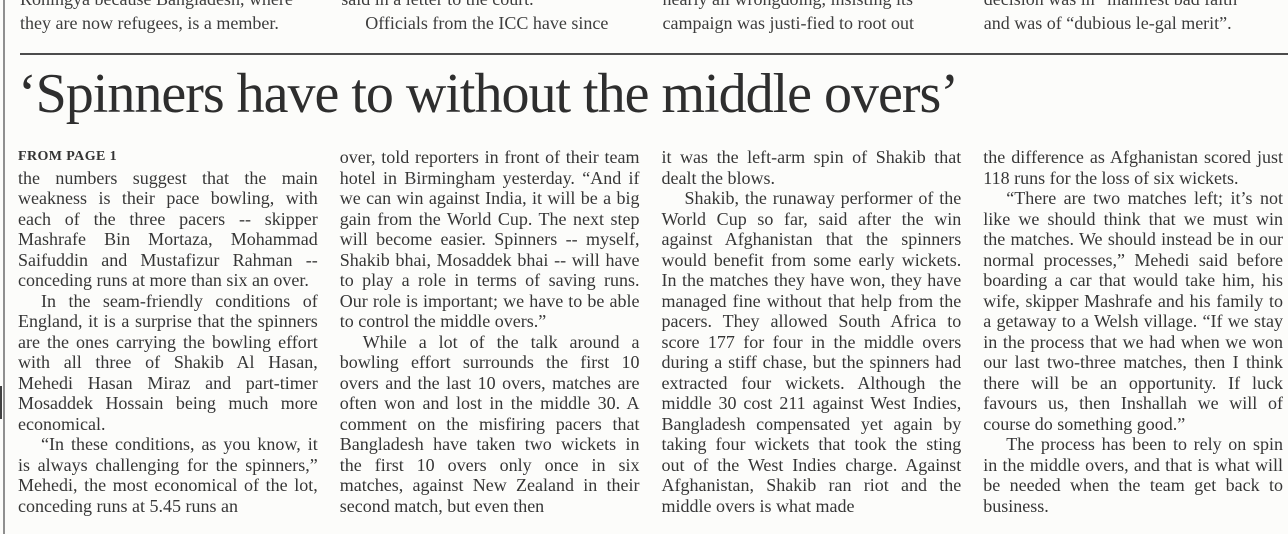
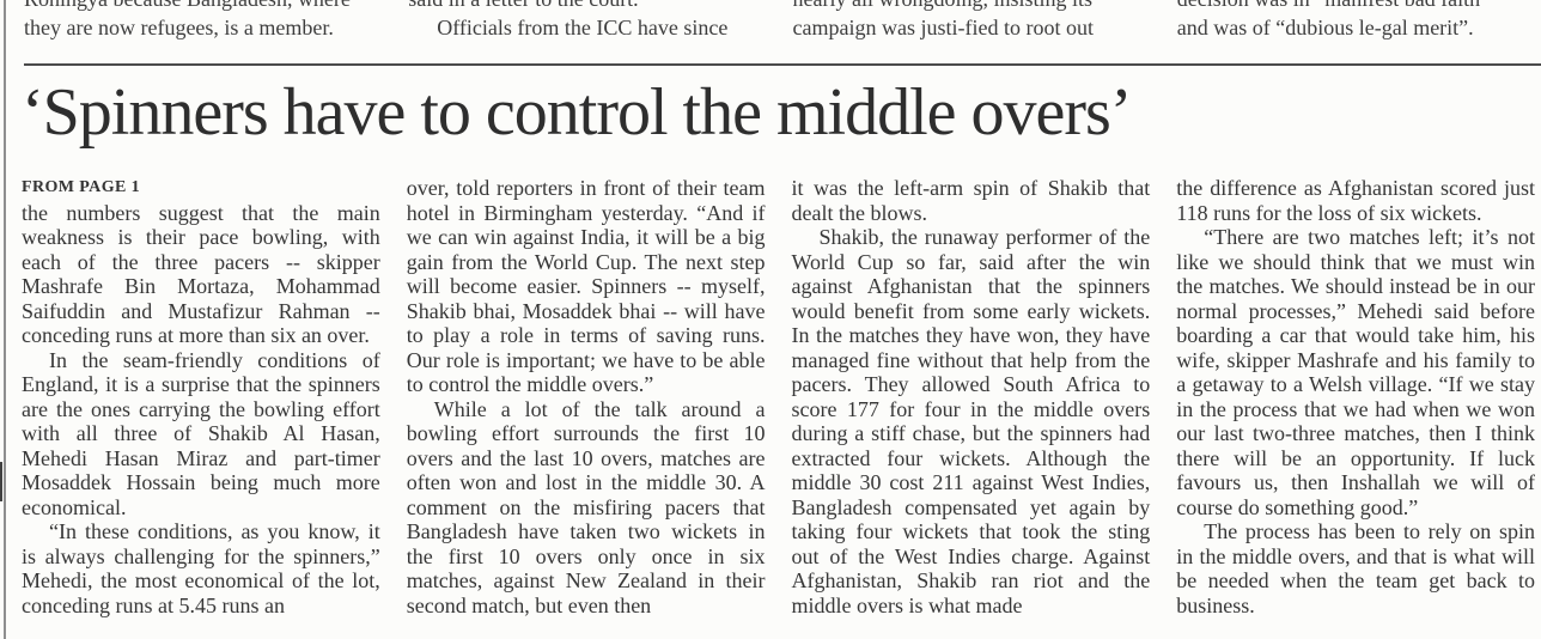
  they are now refugees, is a member.
  Officials from the ICC have since
  campaign was justi-fied to root out
  and was of “dubious le-gal merit”.
- ‘Spinners have to without the middle overs’
+ ‘Spinners have to control the middle overs’
  FROM PAGE 1
  the numbers suggest that the main weakness is their pace bowling, with each of the three pacers -- skipper Mashrafe Bin Mortaza, Mohammad Saifuddin and Mustafizur Rahman -- conceding runs at more than six an over.
  In the seam-friendly conditions of England, it is a surprise that the spinners are the ones carrying the bowling effort with all three of Shakib Al Hasan, Mehedi Hasan Miraz and part-timer Mosaddek Hossain being much more economical.
  “In these conditions, as you know, it is always challenging for the spinners,” Mehedi, the most economical of the lot, conceding runs at 5.45 runs an
  over, told reporters in front of their team hotel in Birmingham yesterday. “And if we can win against India, it will be a big gain from the World Cup. The next step will become easier. Spinners -- myself, Shakib bhai, Mosaddek bhai -- will have to play a role in terms of saving runs. Our role is important; we have to be able to control the middle overs.”
  While a lot of the talk around a bowling effort surrounds the first 10 overs and the last 10 overs, matches are often won and lost in the middle 30. A comment on the misfiring pacers that Bangladesh have taken two wickets in the first 10 overs only once in six matches, against New Zealand in their second match, but even then
  it was the left-arm spin of Shakib that dealt the blows.
  Shakib, the runaway performer of the World Cup so far, said after the win against Afghanistan that the spinners would benefit from some early wickets. In the matches they have won, they have managed fine without that help from the pacers. They allowed South Africa to score 177 for four in the middle overs during a stiff chase, but the spinners had extracted four wickets. Although the middle 30 cost 211 against West Indies, Bangladesh compensated yet again by taking four wickets that took the sting out of the West Indies charge. Against Afghanistan, Shakib ran riot and the middle overs is what made
  the difference as Afghanistan scored just 118 runs for the loss of six wickets.
  “There are two matches left; it’s not like we should think that we must win the matches. We should instead be in our normal processes,” Mehedi said before boarding a car that would take him, his wife, skipper Mashrafe and his family to a getaway to a Welsh village. “If we stay in the process that we had when we won our last two-three matches, then I think there will be an opportunity. If luck favours us, then Inshallah we will of course do something good.”
  The process has been to rely on spin in the middle overs, and that is what will be needed when the team get back to business.
